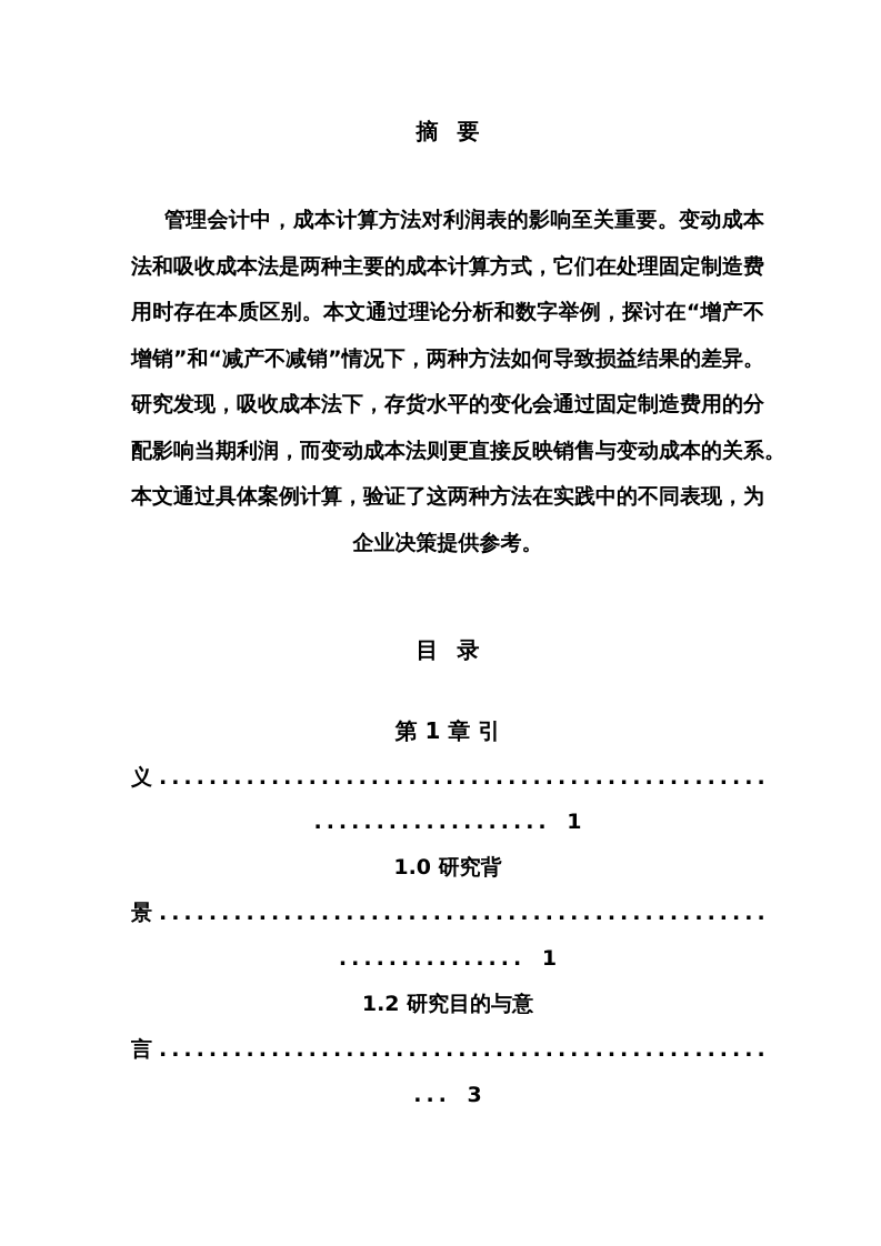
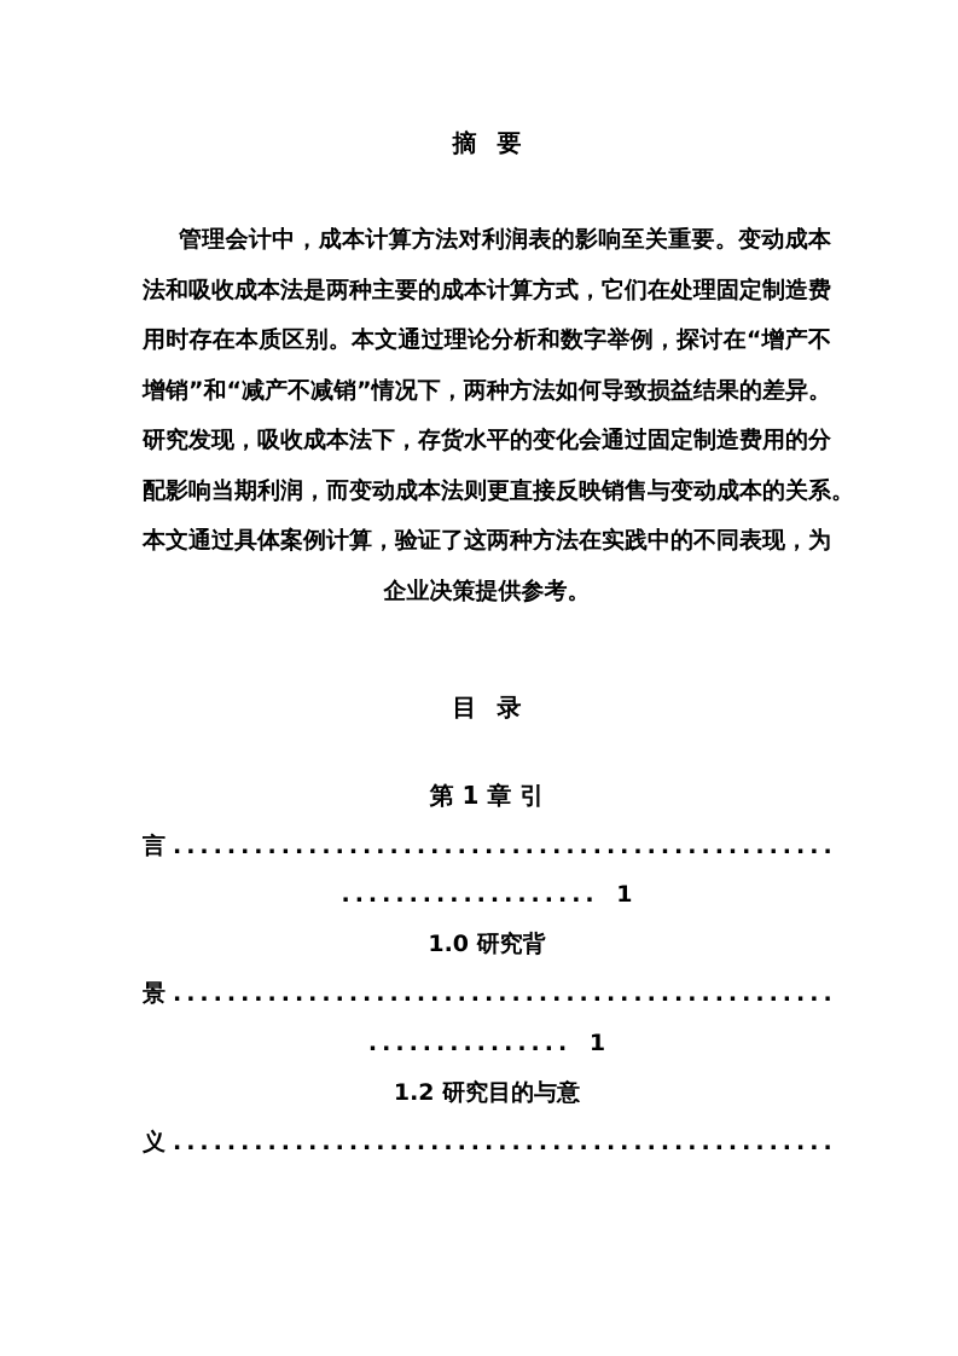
  摘 要
  管理会计中，成本计算方法对利润表的影响至关重要。变动成本
  法和吸收成本法是两种主要的成本计算方式，它们在处理固定制造费
  用时存在本质区别。本文通过理论分析和数字举例，探讨在“增产不
  增销”和“减产不减销”情况下，两种方法如何导致损益结果的差异。
  研究发现，吸收成本法下，存货水平的变化会通过固定制造费用的分
  配影响当期利润，而变动成本法则更直接反映销售与变动成本的关系。
  本文通过具体案例计算，验证了这两种方法在实践中的不同表现，为
  企业决策提供参考。
  目 录
  第 1 章 引
- 义
+ 言
  .................................................
  ................... 1
  1.0 研究背
  景
  .................................................
  ............... 1
  1.2 研究目的与意
- 言
+ 义
  .................................................
- ... 3
